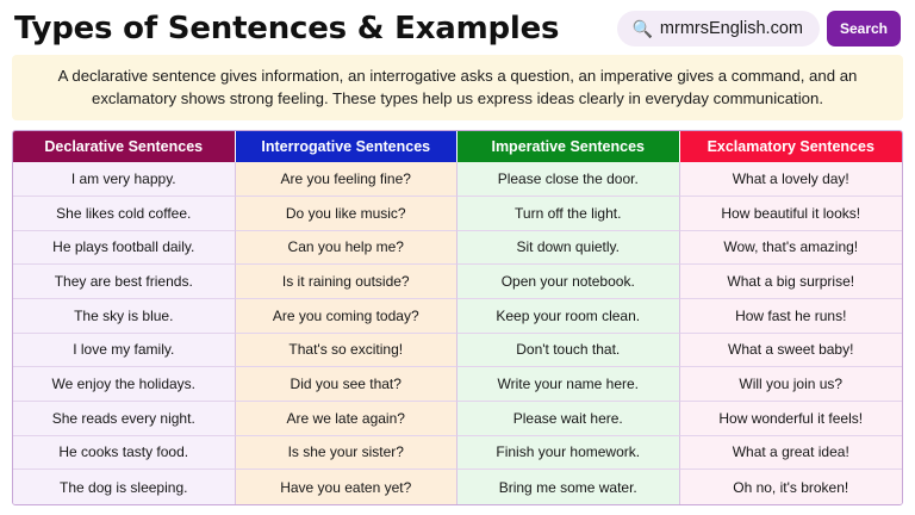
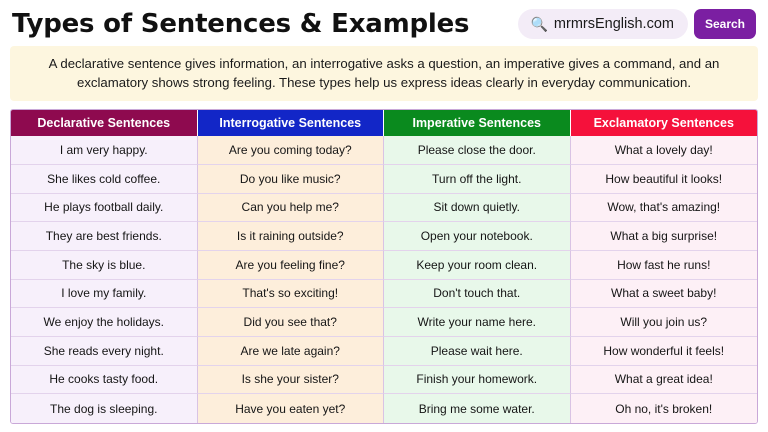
  Types of Sentences & Examples
  🔍
  mrmrsEnglish.com
  Search
  A declarative sentence gives information, an interrogative asks a question, an imperative gives a command, and an exclamatory shows strong feeling. These types help us express ideas clearly in everyday communication.
  Declarative Sentences
  Interrogative Sentences
  Imperative Sentences
  Exclamatory Sentences
  I am very happy.
- Are you feeling fine?
+ Are you coming today?
  Please close the door.
  What a lovely day!
  She likes cold coffee.
  Do you like music?
  Turn off the light.
  How beautiful it looks!
  He plays football daily.
  Can you help me?
  Sit down quietly.
  Wow, that's amazing!
  They are best friends.
  Is it raining outside?
  Open your notebook.
  What a big surprise!
  The sky is blue.
- Are you coming today?
+ Are you feeling fine?
  Keep your room clean.
  How fast he runs!
  I love my family.
  That's so exciting!
  Don't touch that.
  What a sweet baby!
  We enjoy the holidays.
  Did you see that?
  Write your name here.
  Will you join us?
  She reads every night.
  Are we late again?
  Please wait here.
  How wonderful it feels!
  He cooks tasty food.
  Is she your sister?
  Finish your homework.
  What a great idea!
  The dog is sleeping.
  Have you eaten yet?
  Bring me some water.
  Oh no, it's broken!
